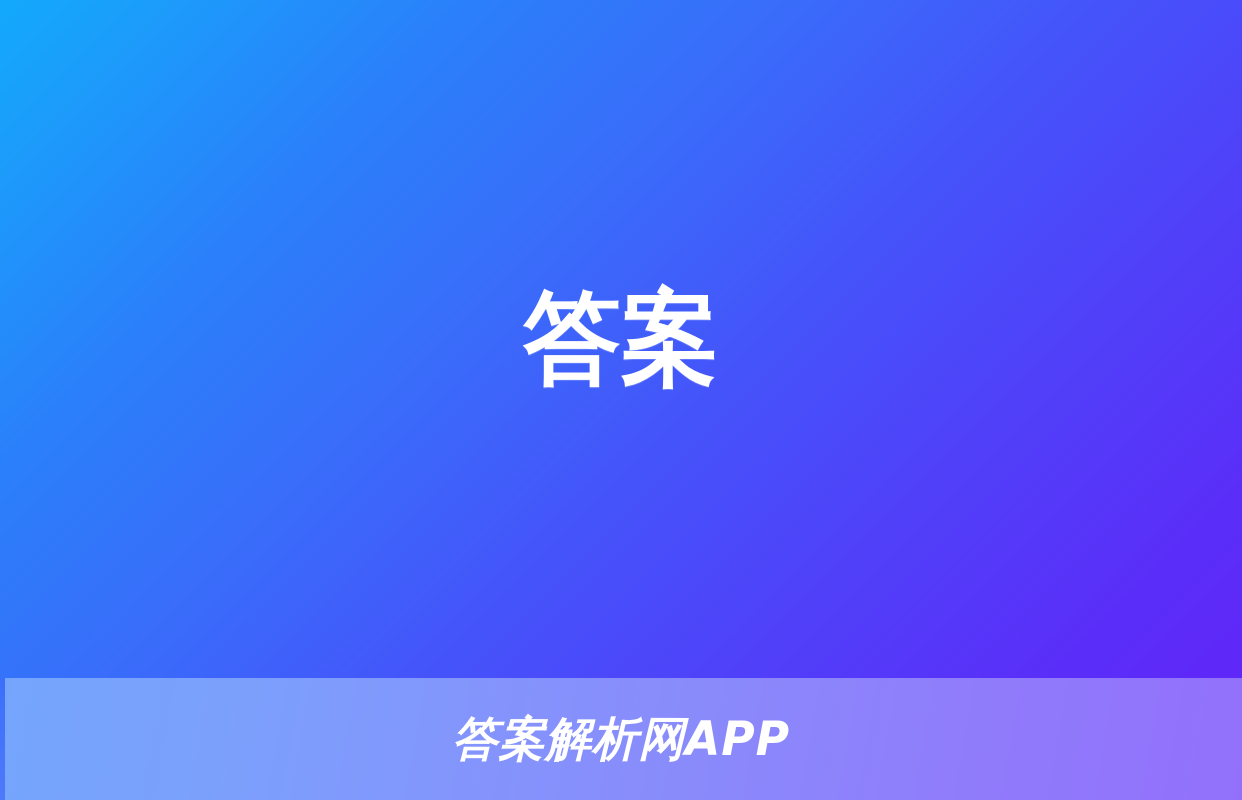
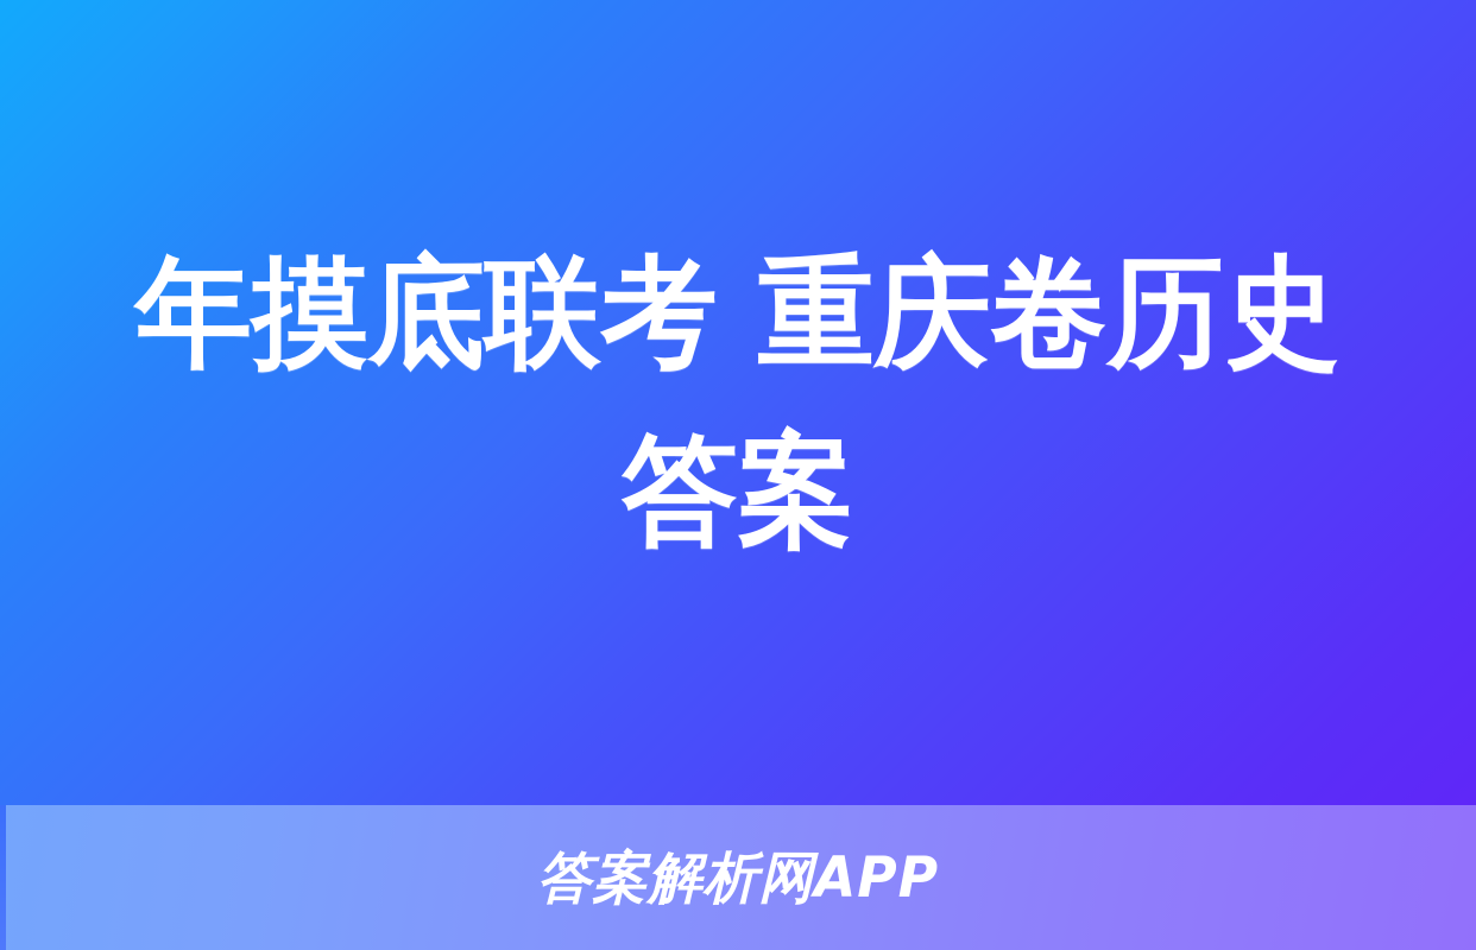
+ 年摸底联考 重庆卷历史
  答案
  答案解析网APP
